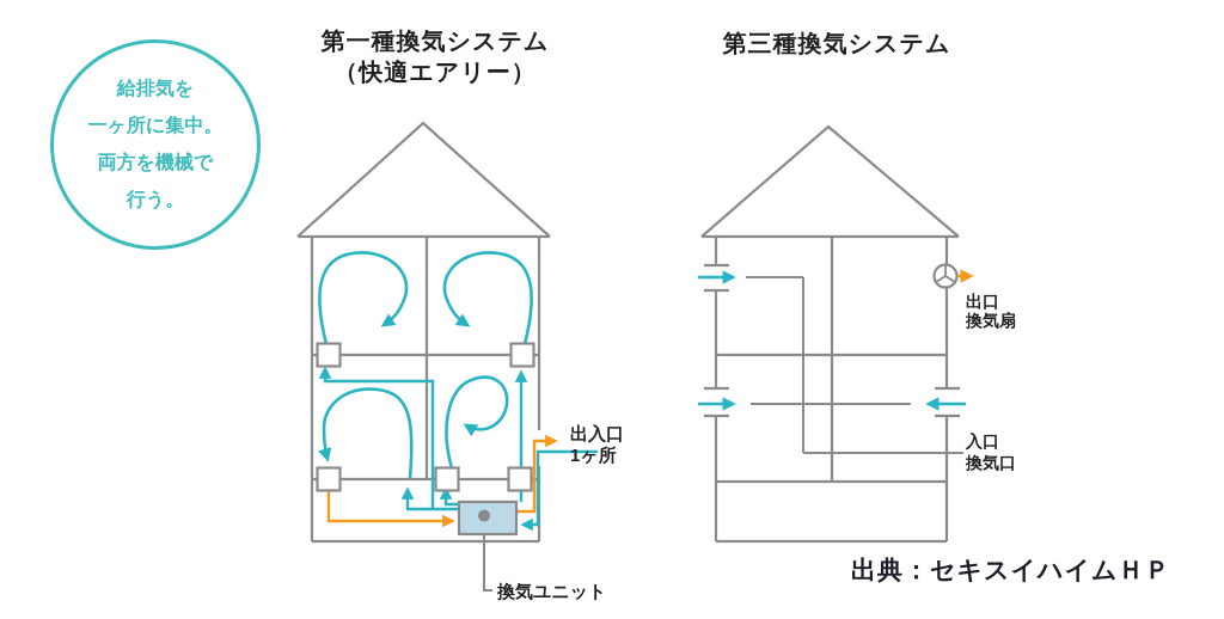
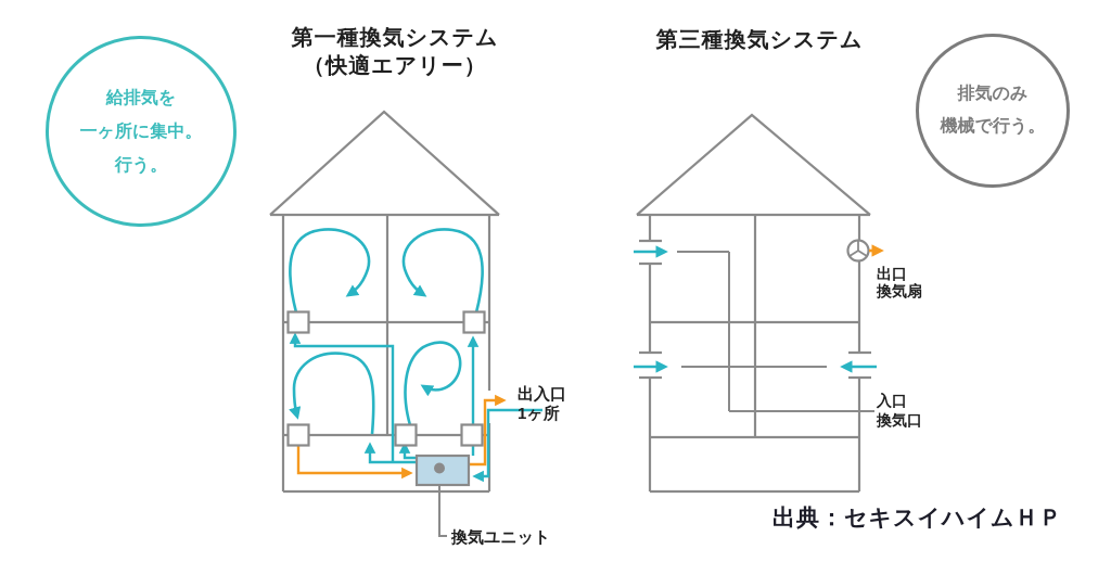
  給排気を
  一ヶ所に集中。
- 両方を機械で
  行う。
+ 排気のみ
+ 機械で行う。
  第一種換気システム
  （快適エアリー）
  第三種換気システム
  出入口
  1ヶ所
  換気ユニット
  出口
  換気扇
  入口
  換気口
  出典：セキスイハイムＨＰ
